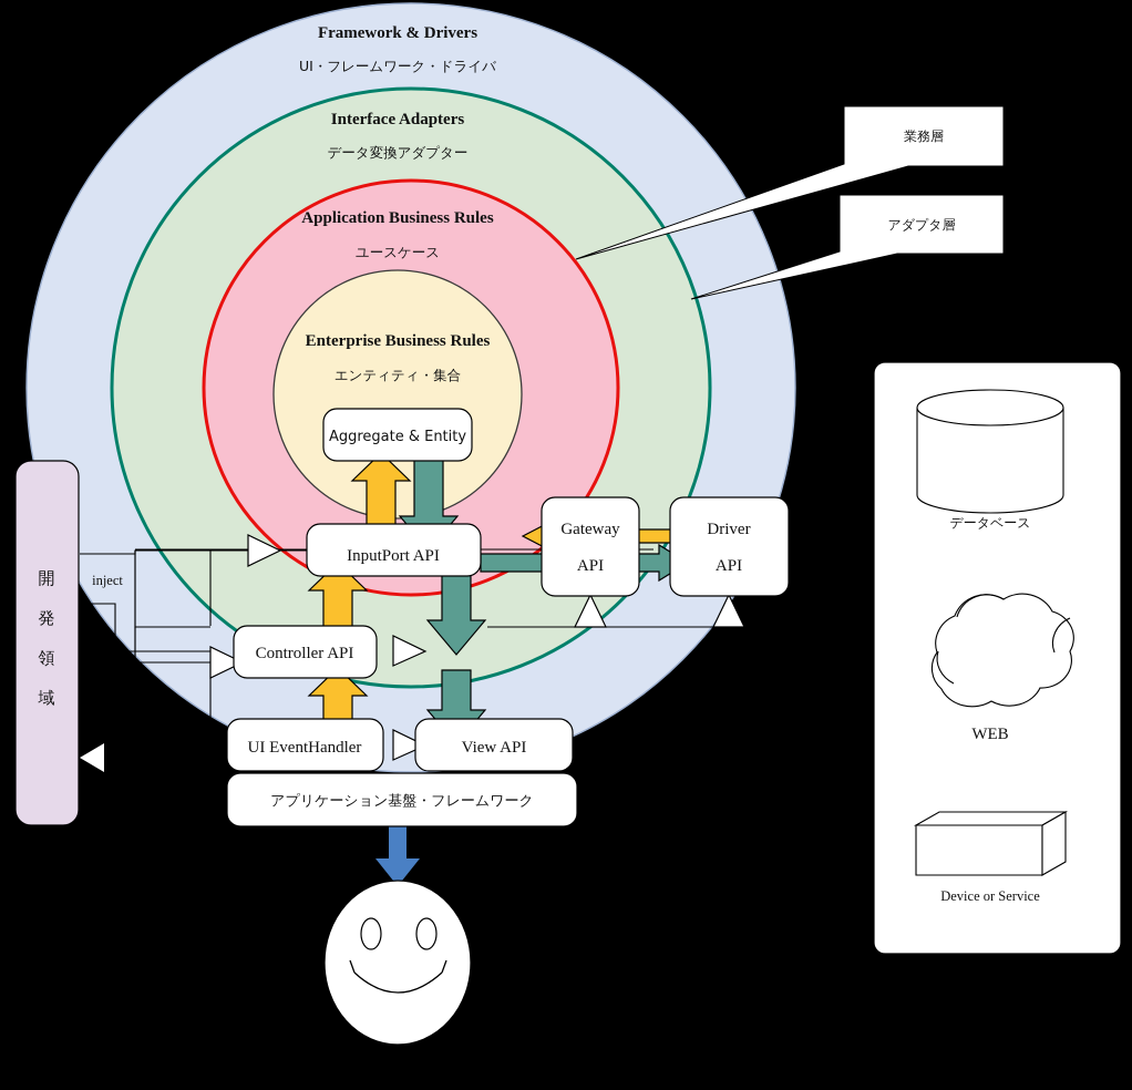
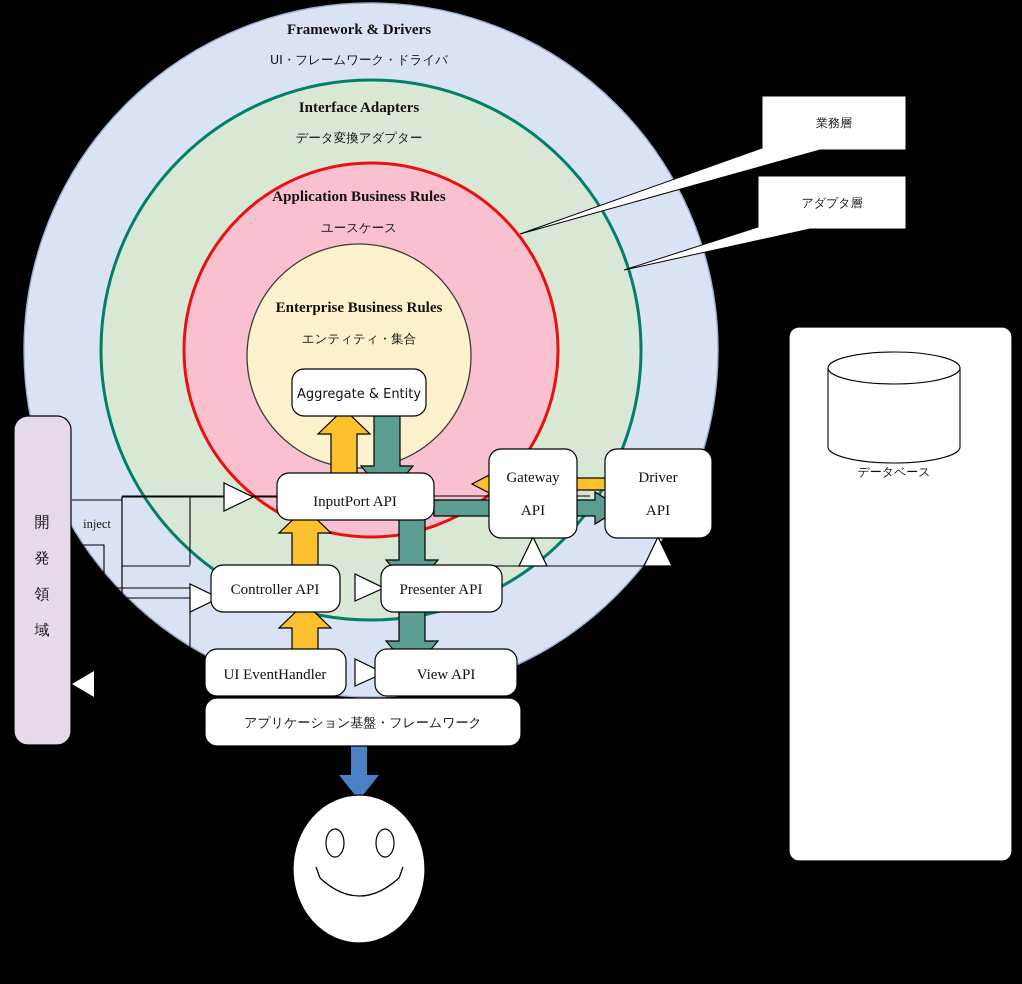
  Framework & Drivers
  UI・フレームワーク・ドライバ
  Interface Adapters
  データ変換アダプター
  Application Business Rules
  ユースケース
  Enterprise Business Rules
  エンティティ・集合
  業務層
  アダプタ層
  Aggregate & Entity
  InputPort API
  Gateway
  API
  Driver
  API
  Controller API
+ Presenter API
  UI EventHandler
  View API
  アプリケーション基盤・フレームワーク
  開
  発
  領
  域
  inject
  データベース
- WEB
- Device or Service
